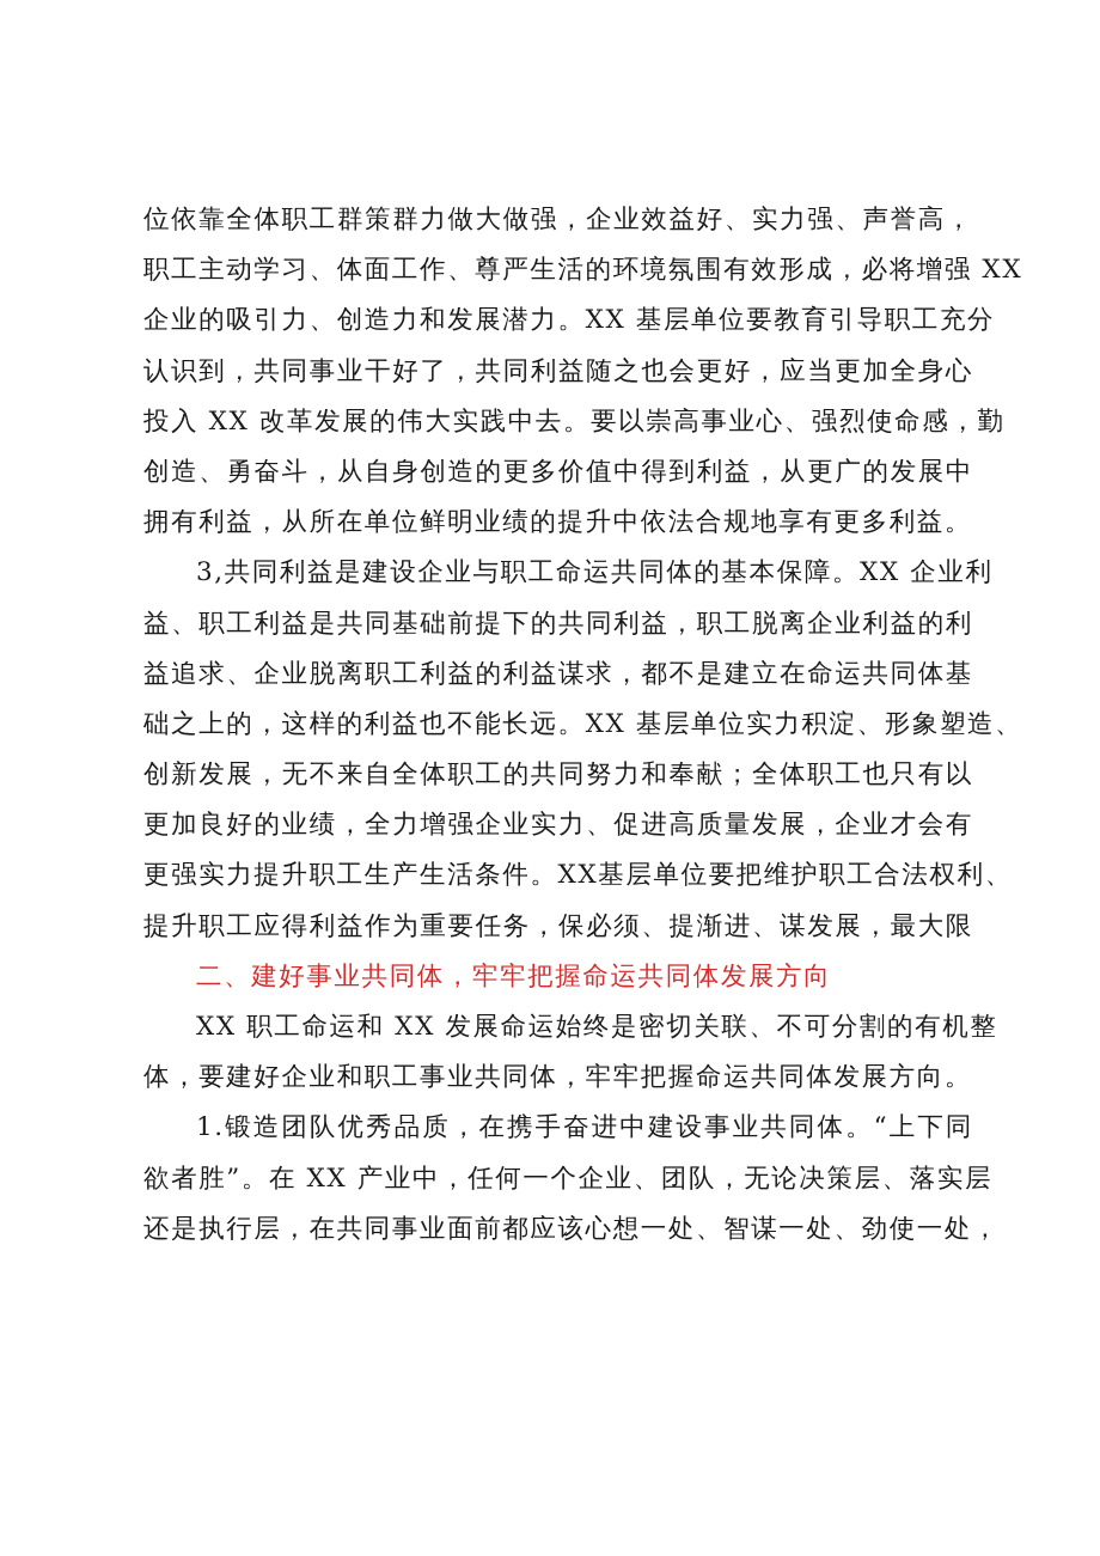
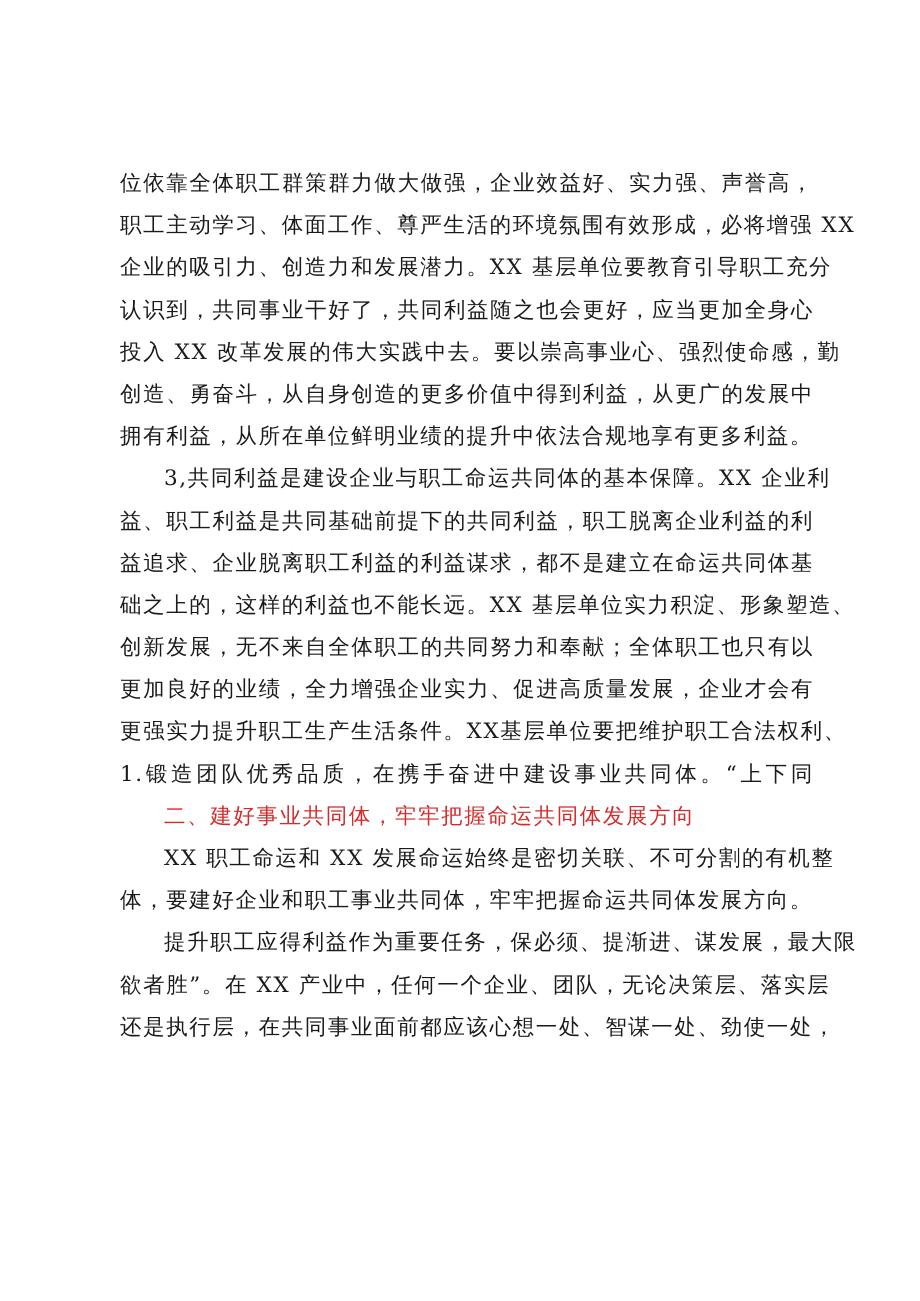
  位依靠全体职工群策群力做大做强，企业效益好、实力强、声誉高，
  职工主动学习、体面工作、尊严生活的环境氛围有效形成，必将增强 XX
  企业的吸引力、创造力和发展潜力。XX 基层单位要教育引导职工充分
  认识到，共同事业干好了，共同利益随之也会更好，应当更加全身心
  投入 XX 改革发展的伟大实践中去。要以崇高事业心、强烈使命感，勤
  创造、勇奋斗，从自身创造的更多价值中得到利益，从更广的发展中
  拥有利益，从所在单位鲜明业绩的提升中依法合规地享有更多利益。
  3,共同利益是建设企业与职工命运共同体的基本保障。XX 企业利
  益、职工利益是共同基础前提下的共同利益，职工脱离企业利益的利
  益追求、企业脱离职工利益的利益谋求，都不是建立在命运共同体基
  础之上的，这样的利益也不能长远。XX 基层单位实力积淀、形象塑造、
  创新发展，无不来自全体职工的共同努力和奉献；全体职工也只有以
  更加良好的业绩，全力增强企业实力、促进高质量发展，企业才会有
  更强实力提升职工生产生活条件。XX基层单位要把维护职工合法权利、
- 提升职工应得利益作为重要任务，保必须、提渐进、谋发展，最大限
+ 1.锻造团队优秀品质，在携手奋进中建设事业共同体。“上下同
  二、建好事业共同体，牢牢把握命运共同体发展方向
  XX 职工命运和 XX 发展命运始终是密切关联、不可分割的有机整
  体，要建好企业和职工事业共同体，牢牢把握命运共同体发展方向。
- 1.锻造团队优秀品质，在携手奋进中建设事业共同体。“上下同
+ 提升职工应得利益作为重要任务，保必须、提渐进、谋发展，最大限
  欲者胜”。在 XX 产业中，任何一个企业、团队，无论决策层、落实层
  还是执行层，在共同事业面前都应该心想一处、智谋一处、劲使一处，
